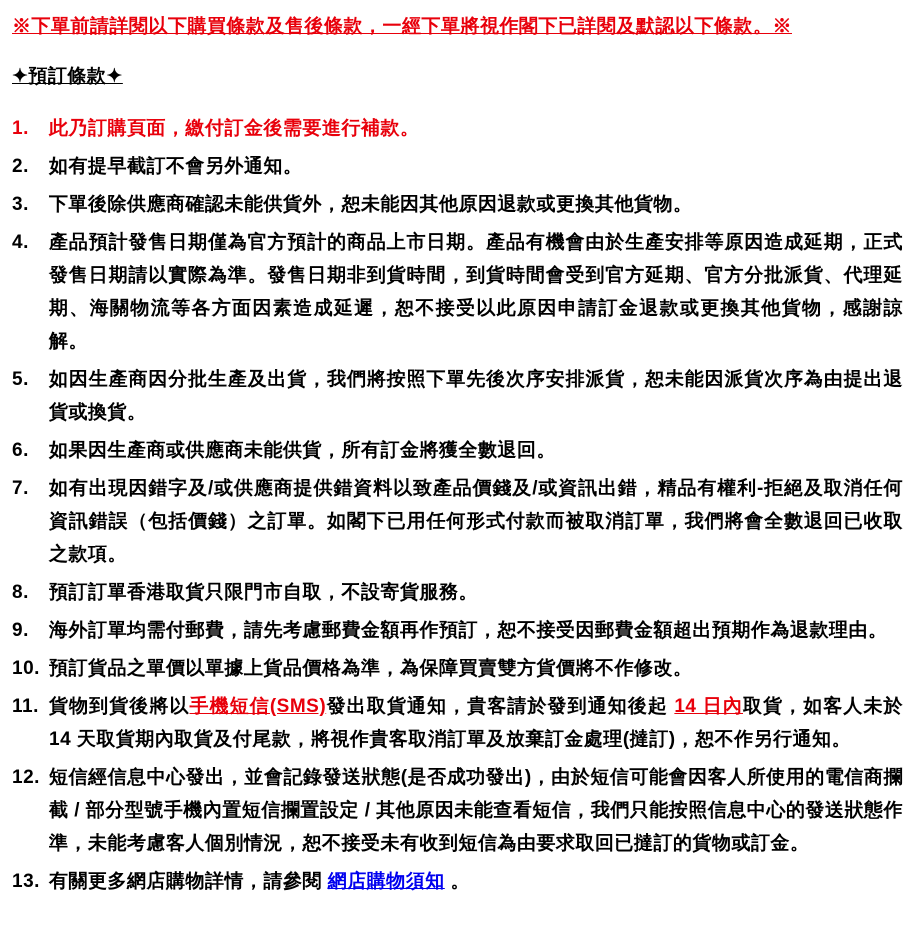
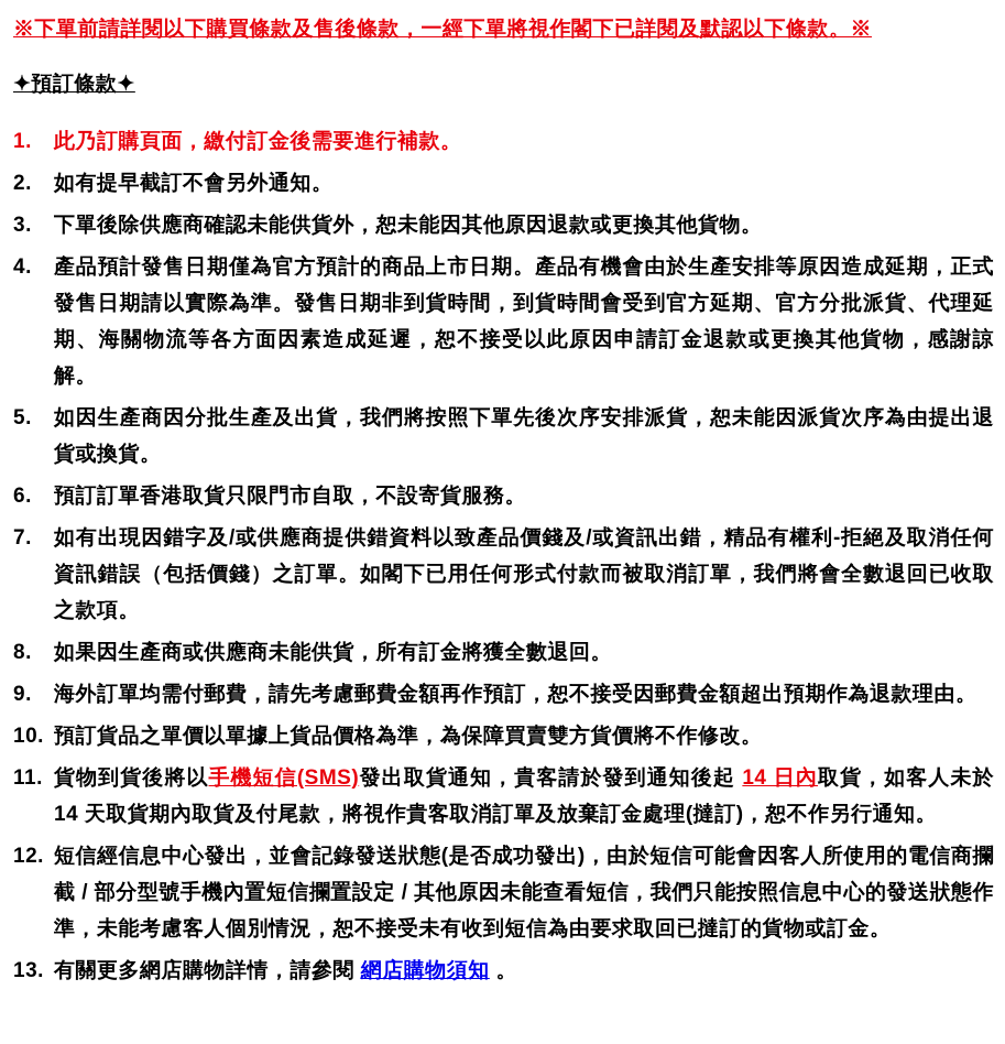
  ※下單前請詳閱以下購買條款及售後條款，一經下單將視作閣下已詳閱及默認以下條款。※
  ✦預訂條款✦
  1.
  此乃訂購頁面，繳付訂金後需要進行補款。
  2.
  如有提早截訂不會另外通知。
  3.
  下單後除供應商確認未能供貨外，恕未能因其他原因退款或更換其他貨物。
  4.
  產品預計發售日期僅為官方預計的商品上市日期。產品有機會由於生產安排等原因造成延期，正式發售日期請以實際為準。發售日期非到貨時間，到貨時間會受到官方延期、官方分批派貨、代理延期、海關物流等各方面因素造成延遲，恕不接受以此原因申請訂金退款或更換其他貨物，感謝諒解。
  5.
  如因生產商因分批生產及出貨，我們將按照下單先後次序安排派貨，恕未能因派貨次序為由提出退貨或換貨。
  6.
- 如果因生產商或供應商未能供貨，所有訂金將獲全數退回。
+ 預訂訂單香港取貨只限門市自取，不設寄貨服務。
  7.
  如有出現因錯字及/或供應商提供錯資料以致產品價錢及/或資訊出錯，精品有權利-拒絕及取消任何資訊錯誤（包括價錢）之訂單。如閣下已用任何形式付款而被取消訂單，我們將會全數退回已收取之款項。
  8.
- 預訂訂單香港取貨只限門市自取，不設寄貨服務。
+ 如果因生產商或供應商未能供貨，所有訂金將獲全數退回。
  9.
  海外訂單均需付郵費，請先考慮郵費金額再作預訂，恕不接受因郵費金額超出預期作為退款理由。
  10.
  預訂貨品之單價以單據上貨品價格為準，為保障買賣雙方貨價將不作修改。
  11.
  貨物到貨後將以手機短信(SMS)發出取貨通知，貴客請於發到通知後起 14 日內取貨，如客人未於 14 天取貨期內取貨及付尾款，將視作貴客取消訂單及放棄訂金處理(撻訂)，恕不作另行通知。
  12.
  短信經信息中心發出，並會記錄發送狀態(是否成功發出)，由於短信可能會因客人所使用的電信商攔截 / 部分型號手機內置短信攔置設定 / 其他原因未能查看短信，我們只能按照信息中心的發送狀態作準，未能考慮客人個別情況，恕不接受未有收到短信為由要求取回已撻訂的貨物或訂金。
  13.
  有關更多網店購物詳情，請參閱 網店購物須知 。
